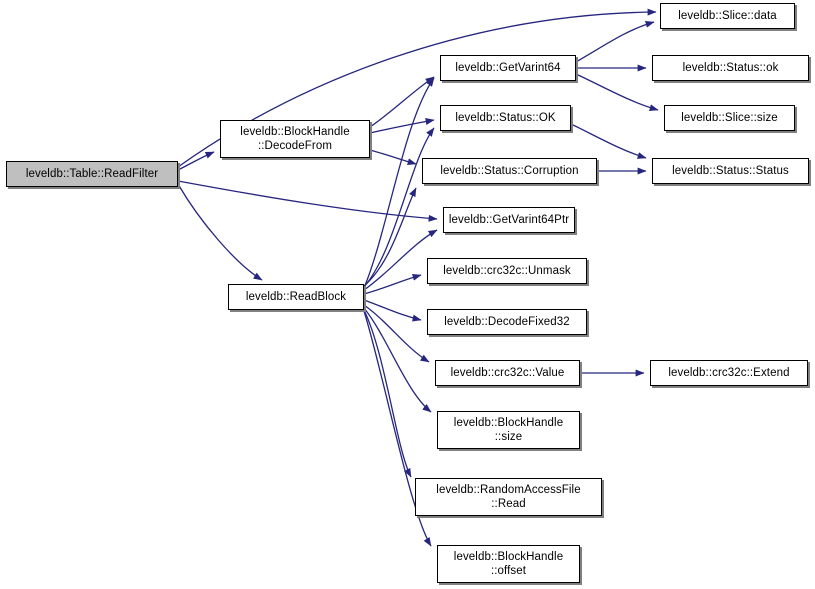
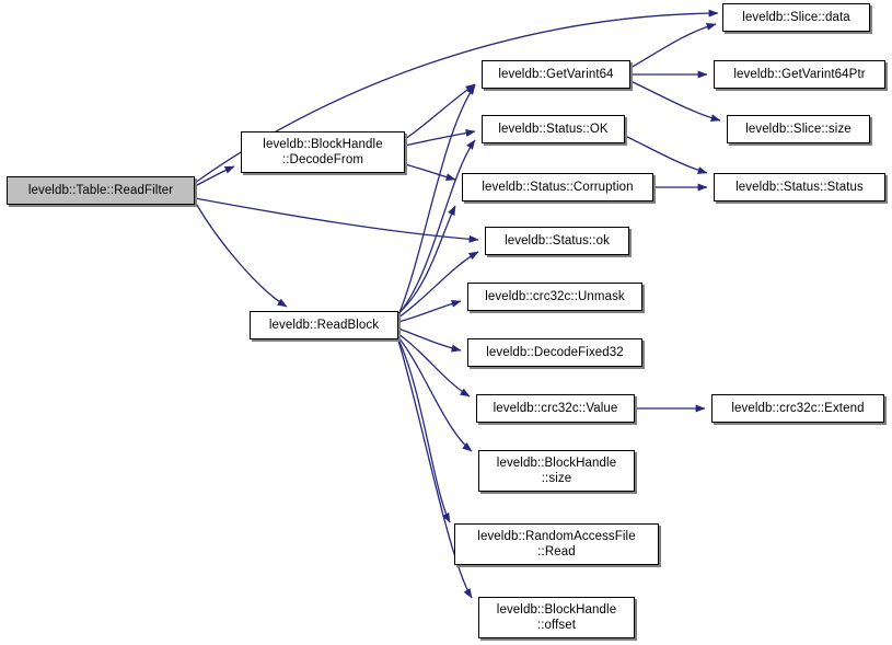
  leveldb::Table::ReadFilter
  leveldb::BlockHandle
  ::DecodeFrom
  leveldb::ReadBlock
  leveldb::GetVarint64
  leveldb::Status::OK
  leveldb::Status::Corruption
- leveldb::GetVarint64Ptr
+ leveldb::Status::ok
  leveldb::crc32c::Unmask
  leveldb::DecodeFixed32
  leveldb::crc32c::Value
  leveldb::BlockHandle
  ::size
  leveldb::RandomAccessFile
  ::Read
  leveldb::BlockHandle
  ::offset
  leveldb::Slice::data
- leveldb::Status::ok
+ leveldb::GetVarint64Ptr
  leveldb::Slice::size
  leveldb::Status::Status
  leveldb::crc32c::Extend
